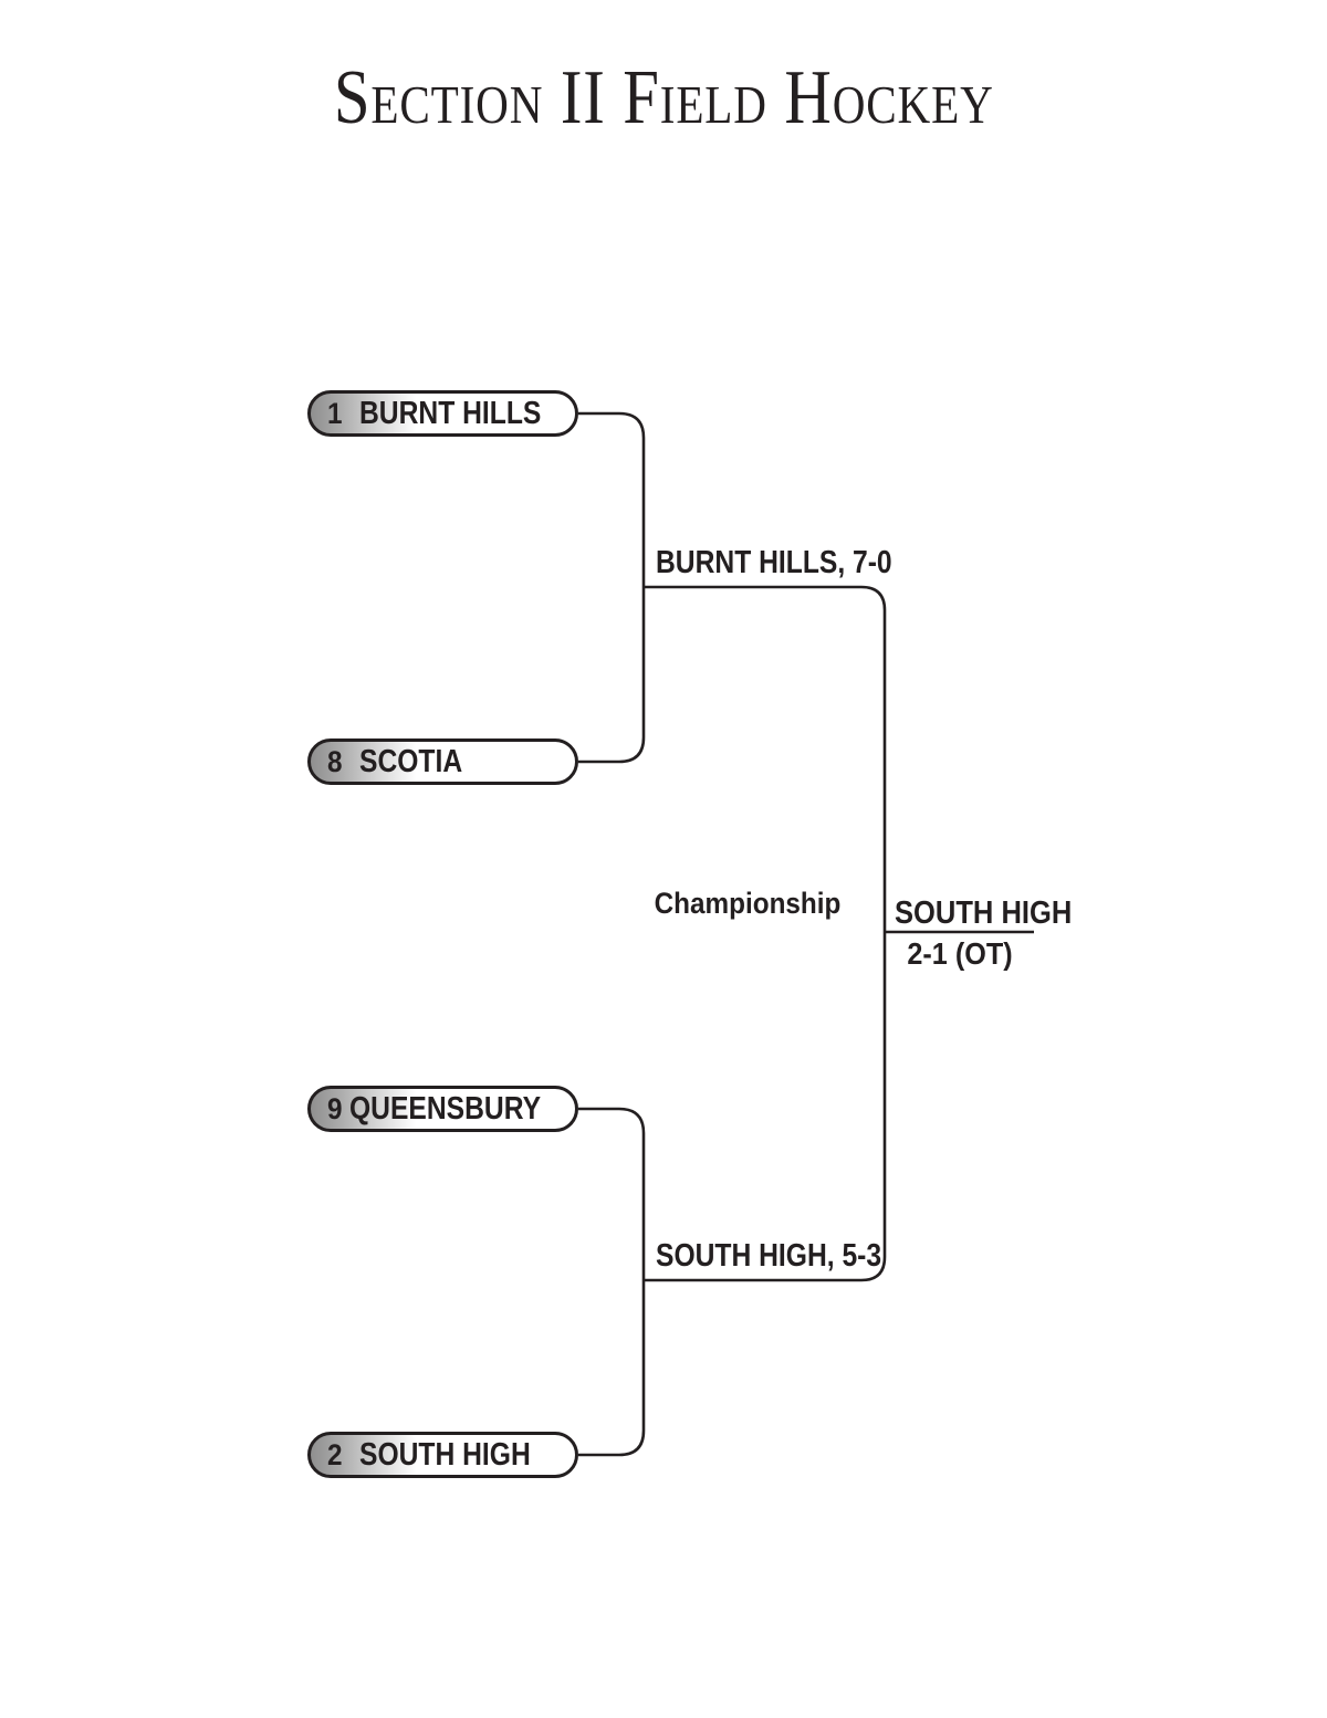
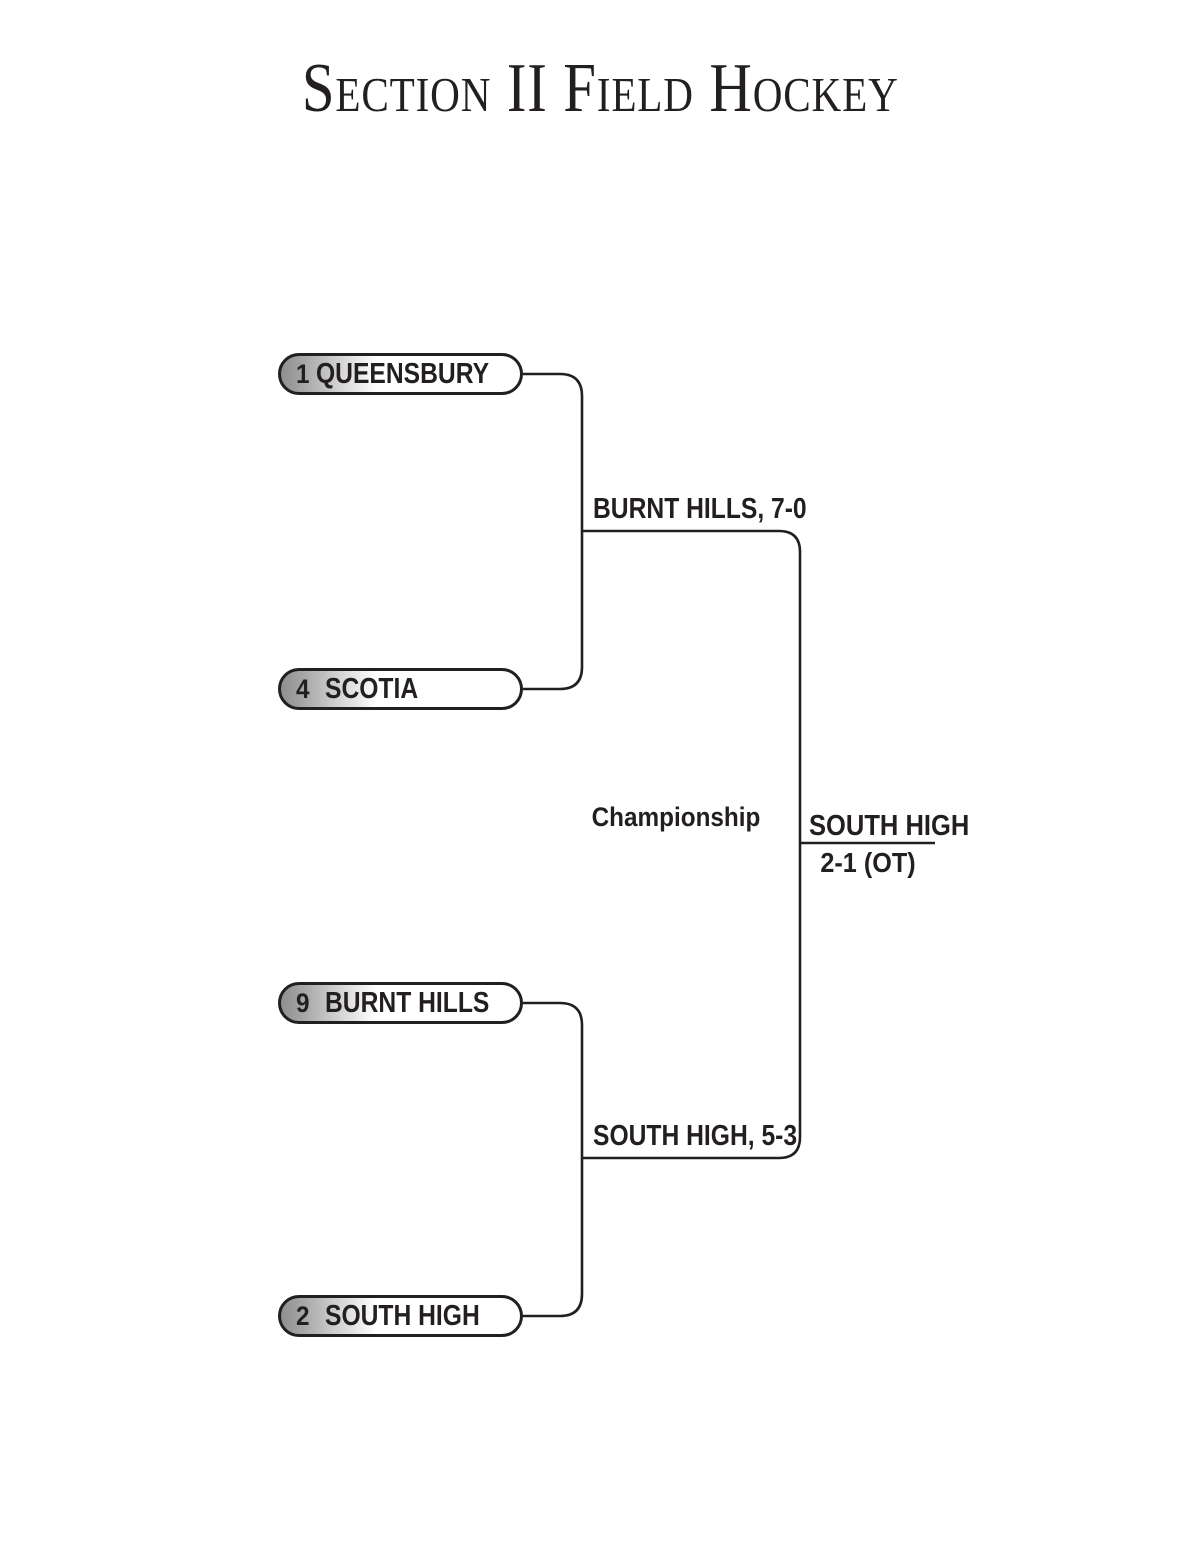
  Section II Field Hockey
  1
- BURNT HILLS
+ QUEENSBURY
- 8
+ 4
  SCOTIA
  9
- QUEENSBURY
+ BURNT HILLS
  2
  SOUTH HIGH
  BURNT HILLS, 7-0
  SOUTH HIGH, 5-3
  Championship
  SOUTH HIGH
  2-1 (OT)
